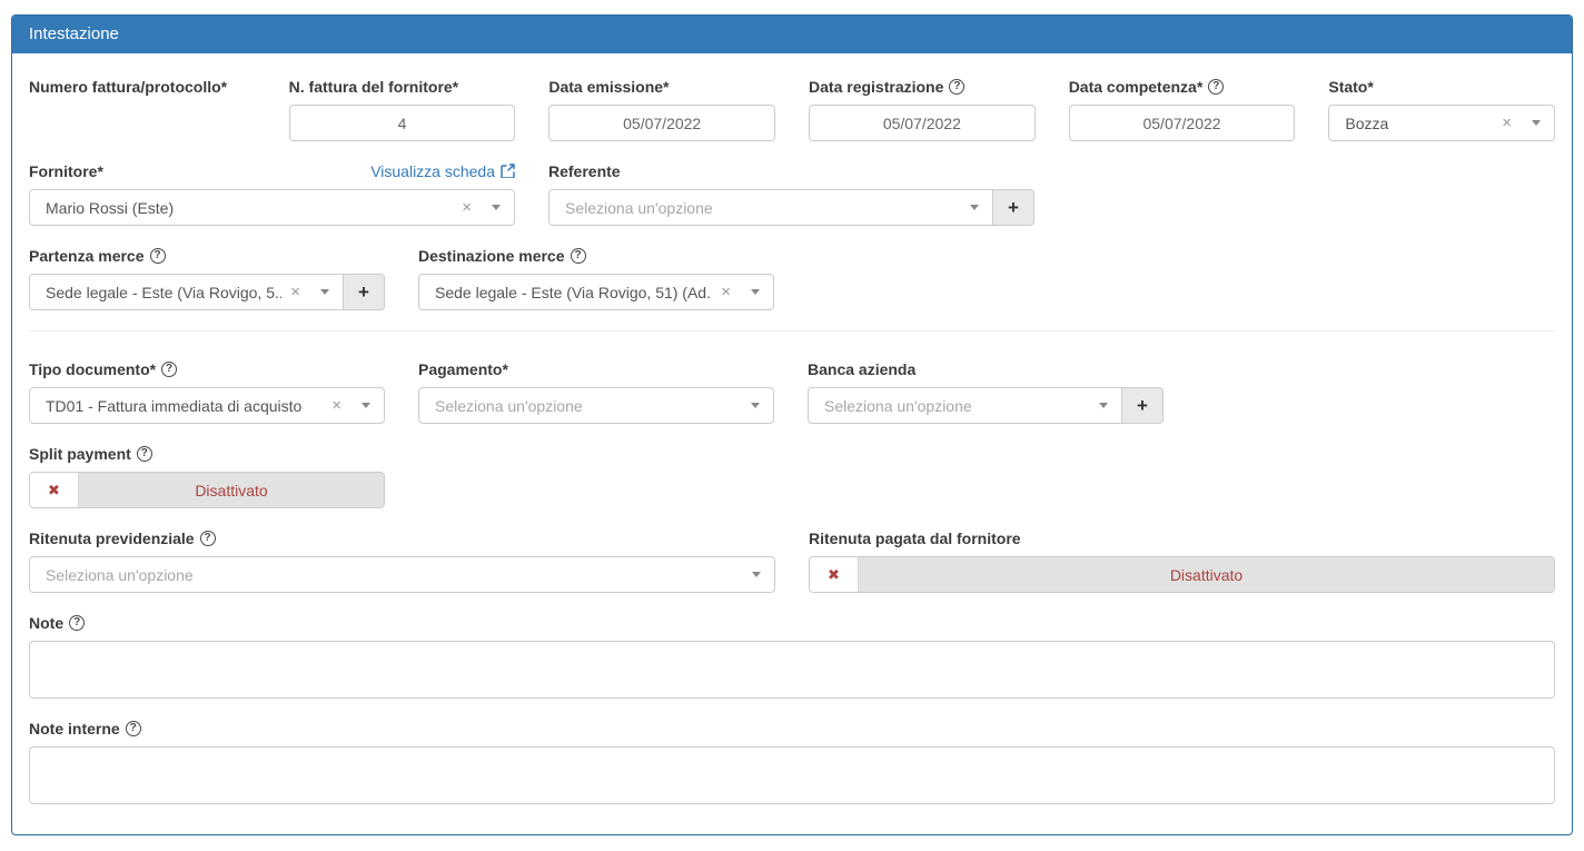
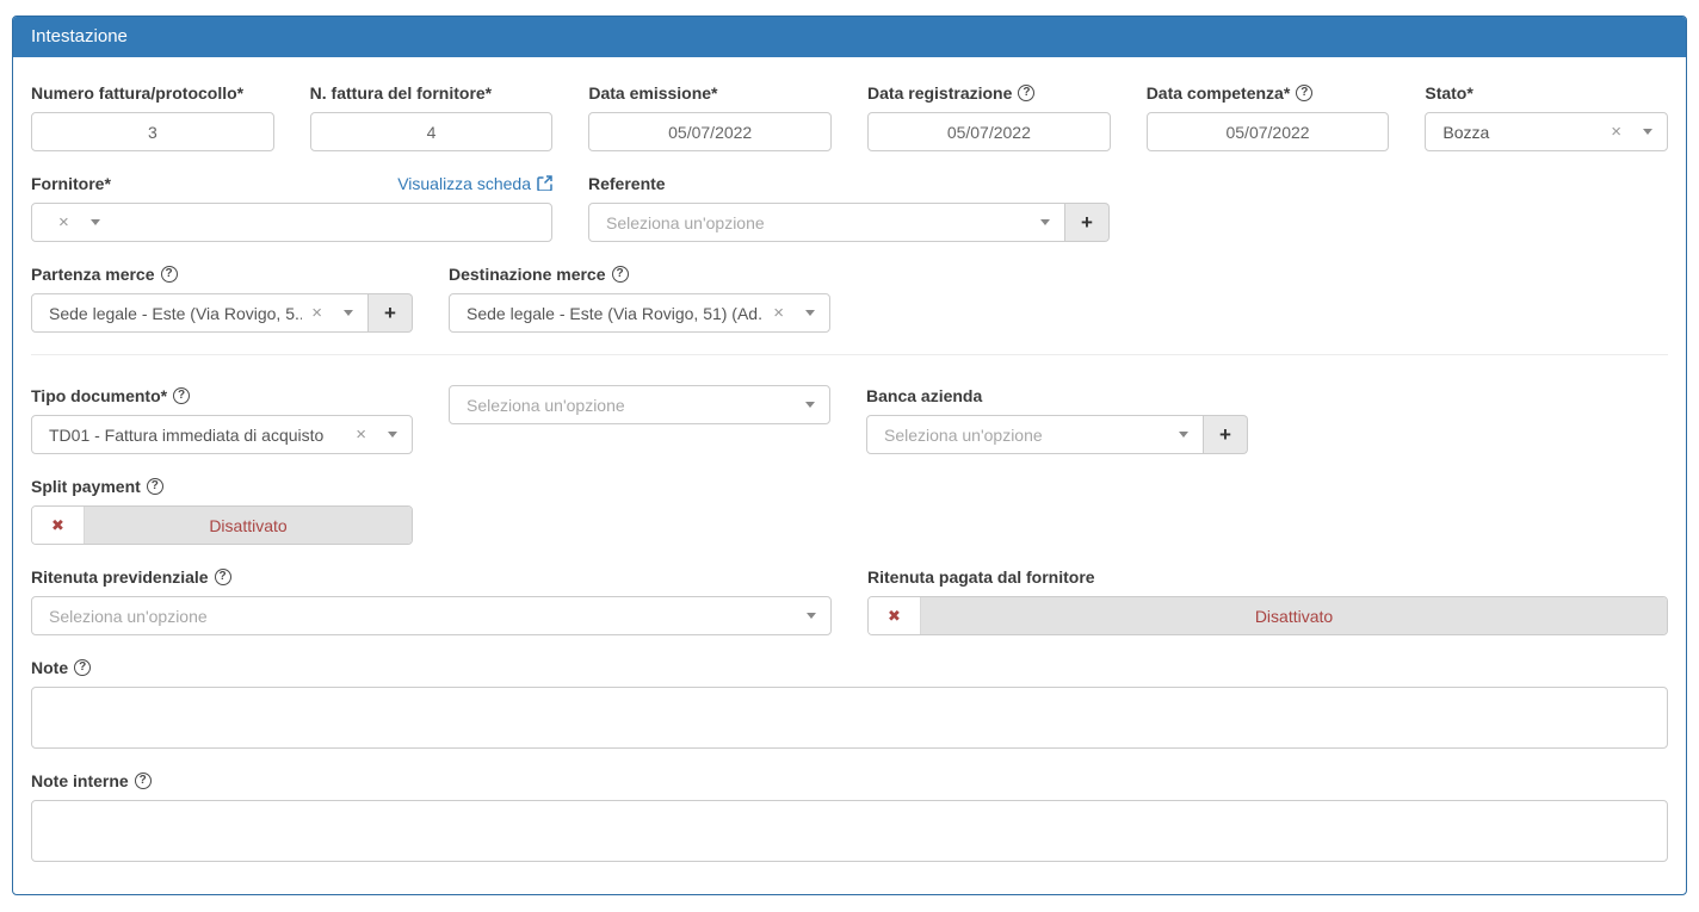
  Intestazione
  Numero fattura/protocollo*
+ 3
  N. fattura del fornitore*
  4
  Data emissione*
  05/07/2022
  Data registrazione
  ?
  05/07/2022
  Data competenza*
  ?
  05/07/2022
  Stato*
  Bozza
  ×
  Fornitore*
  Visualizza scheda
- Mario Rossi (Este)
  ×
  Referente
  Seleziona un'opzione
  +
  Partenza merce
  ?
  Sede legale - Este (Via Rovigo, 5..
  ×
  +
  Destinazione merce
  ?
  Sede legale - Este (Via Rovigo, 51) (Ad.
  ×
  Tipo documento*
  ?
  TD01 - Fattura immediata di acquisto
  ×
- Pagamento*
  Seleziona un'opzione
  Banca azienda
  Seleziona un'opzione
  +
  Split payment
  ?
  ✖
  Disattivato
  Ritenuta previdenziale
  ?
  Seleziona un'opzione
  Ritenuta pagata dal fornitore
  ✖
  Disattivato
  Note
  ?
  Note interne
  ?
